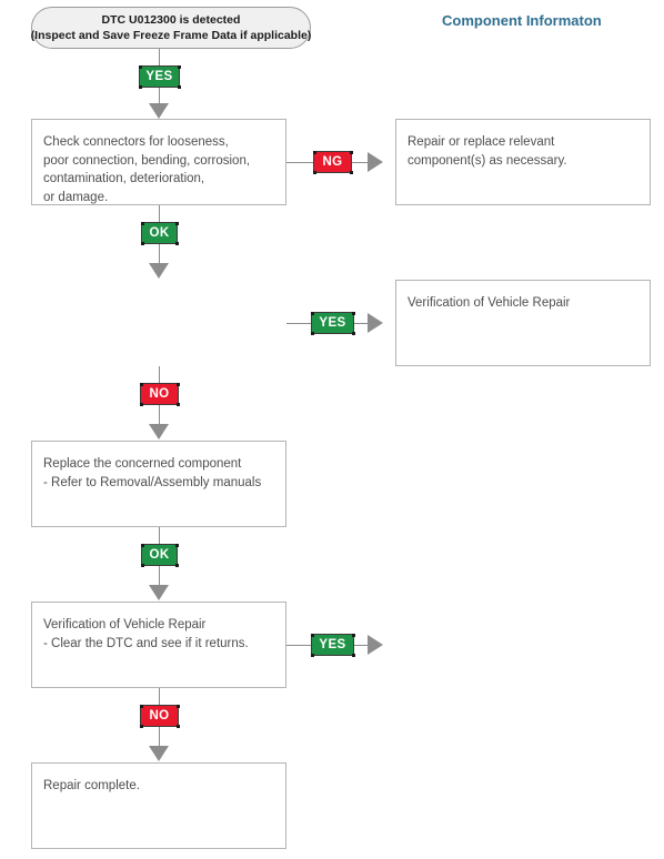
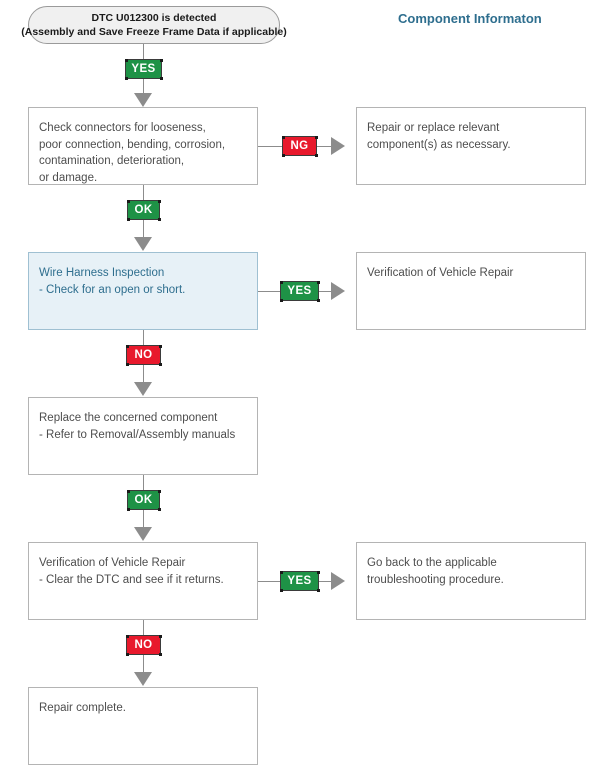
  DTC U012300 is detected
- (Inspect and Save Freeze Frame Data if applicable)
+ (Assembly and Save Freeze Frame Data if applicable)
  Component Informaton
  YES
  Check connectors for looseness,
  poor connection, bending, corrosion,
  contamination, deterioration,
  or damage.
  NG
  Repair or replace relevant
  component(s) as necessary.
  OK
+ Wire Harness Inspection
+ - Check for an open or short.
  YES
  Verification of Vehicle Repair
  NO
  Replace the concerned component
  - Refer to Removal/Assembly manuals
  OK
  Verification of Vehicle Repair
  - Clear the DTC and see if it returns.
  YES
+ Go back to the applicable
+ troubleshooting procedure.
  NO
  Repair complete.
